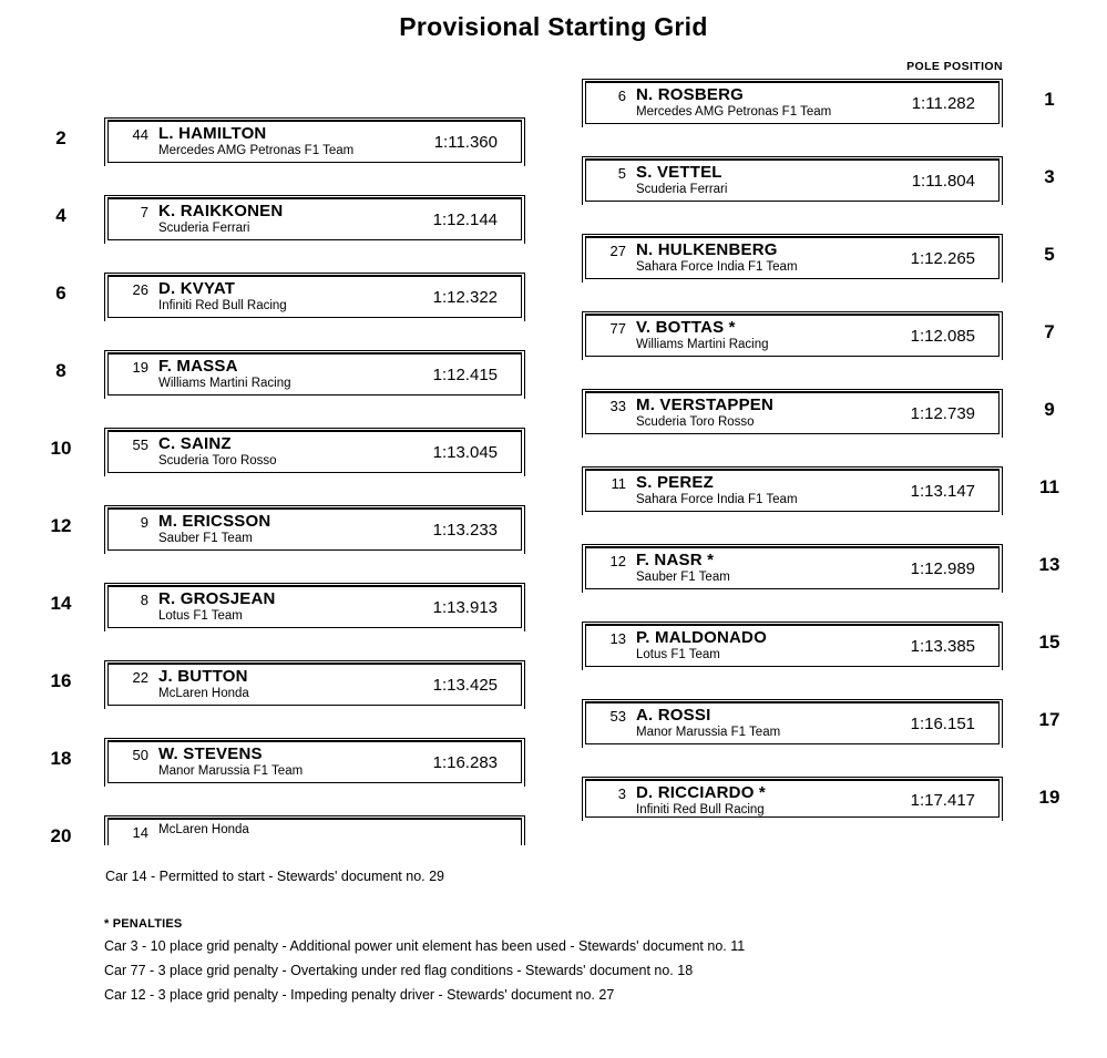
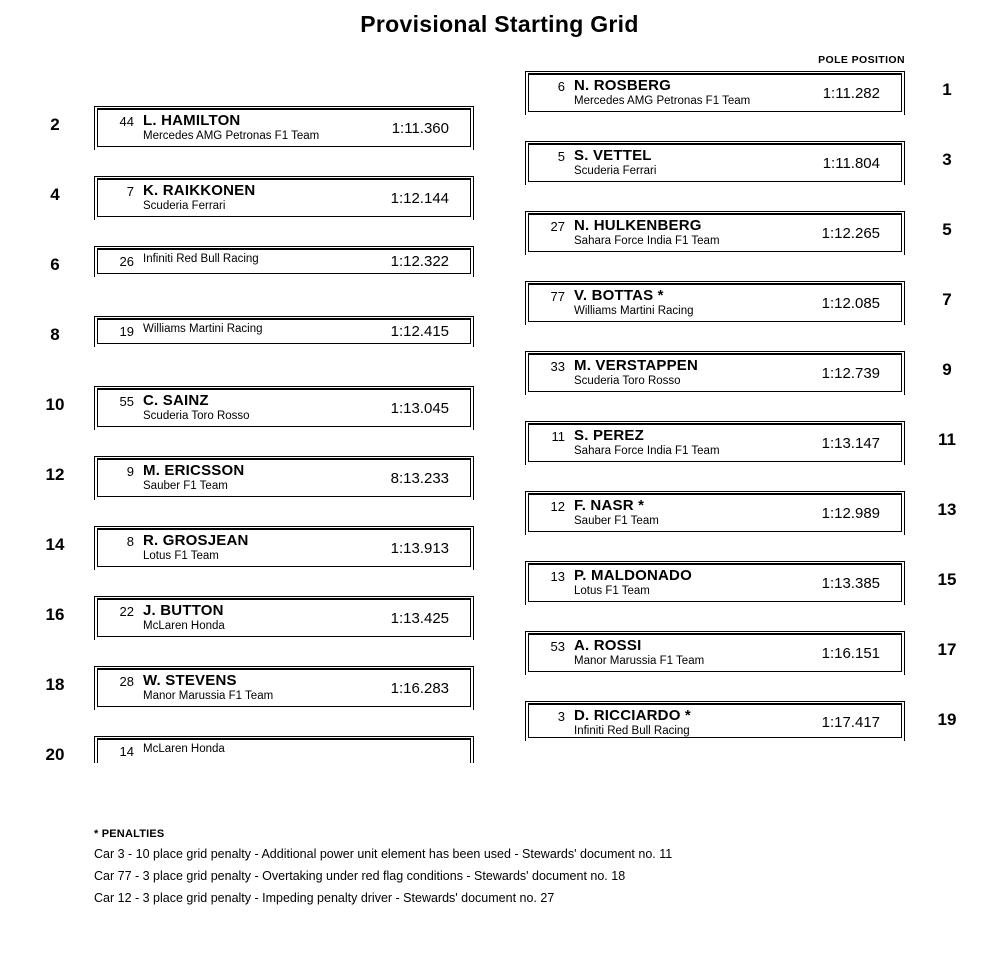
  Provisional Starting Grid
  POLE POSITION
  1
  6
  N. ROSBERG
  Mercedes AMG Petronas F1 Team
  1:11.282
  3
  5
  S. VETTEL
  Scuderia Ferrari
  1:11.804
  5
  27
  N. HULKENBERG
  Sahara Force India F1 Team
  1:12.265
  7
  77
  V. BOTTAS *
  Williams Martini Racing
  1:12.085
  9
  33
  M. VERSTAPPEN
  Scuderia Toro Rosso
  1:12.739
  11
  11
  S. PEREZ
  Sahara Force India F1 Team
  1:13.147
  13
  12
  F. NASR *
  Sauber F1 Team
  1:12.989
  15
  13
  P. MALDONADO
  Lotus F1 Team
  1:13.385
  17
  53
  A. ROSSI
  Manor Marussia F1 Team
  1:16.151
  19
  3
  D. RICCIARDO *
  Infiniti Red Bull Racing
  1:17.417
  2
  44
  L. HAMILTON
  Mercedes AMG Petronas F1 Team
  1:11.360
  4
  7
  K. RAIKKONEN
  Scuderia Ferrari
  1:12.144
  6
  26
- D. KVYAT
  Infiniti Red Bull Racing
  1:12.322
  8
  19
- F. MASSA
  Williams Martini Racing
  1:12.415
  10
  55
  C. SAINZ
  Scuderia Toro Rosso
  1:13.045
  12
  9
  M. ERICSSON
  Sauber F1 Team
- 1:13.233
+ 8:13.233
  14
  8
  R. GROSJEAN
  Lotus F1 Team
  1:13.913
  16
  22
  J. BUTTON
  McLaren Honda
  1:13.425
  18
- 50
+ 28
  W. STEVENS
  Manor Marussia F1 Team
  1:16.283
  20
  14
  McLaren Honda
- Car 14 - Permitted to start - Stewards' document no. 29
  * PENALTIES
  Car 3 - 10 place grid penalty - Additional power unit element has been used - Stewards' document no. 11
  Car 77 - 3 place grid penalty - Overtaking under red flag conditions - Stewards' document no. 18
  Car 12 - 3 place grid penalty - Impeding penalty driver - Stewards' document no. 27
